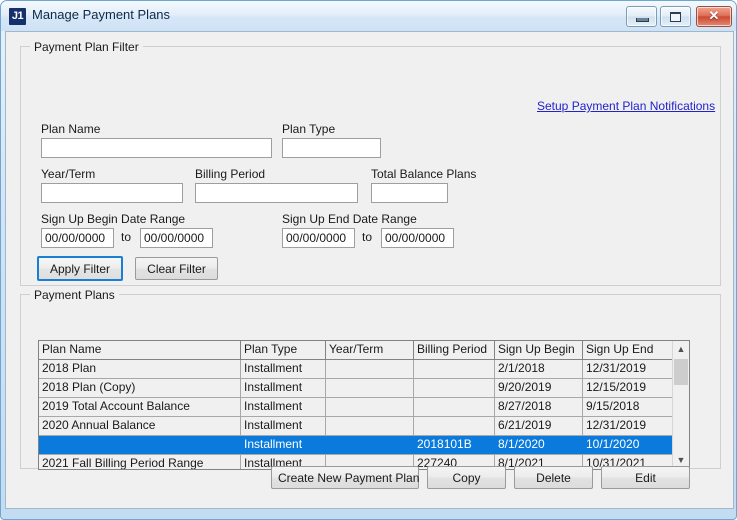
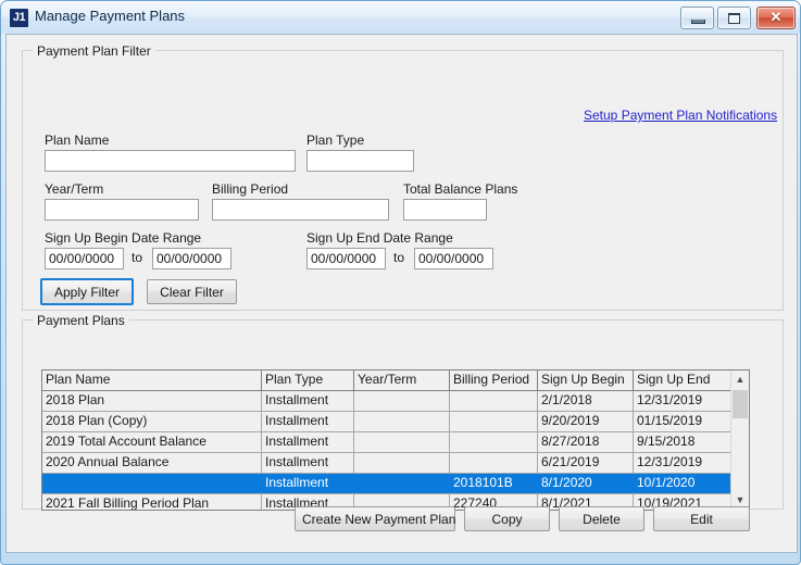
  J1
  Manage Payment Plans
  ✕
  Payment Plan Filter
  Setup Payment Plan Notifications
  Plan Name
  Plan Type
  Year/Term
  Billing Period
  Total Balance Plans
  Sign Up Begin Date Range
  00/00/0000
  to
  00/00/0000
  Sign Up End Date Range
  00/00/0000
  to
  00/00/0000
  Apply Filter
  Clear Filter
  Payment Plans
  Plan Name
  Plan Type
  Year/Term
  Billing Period
  Sign Up Begin
  Sign Up End
  2018 Plan
  Installment
  2/1/2018
  12/31/2019
  2018 Plan (Copy)
  Installment
  9/20/2019
- 12/15/2019
+ 01/15/2019
  2019 Total Account Balance
  Installment
  8/27/2018
  9/15/2018
  2020 Annual Balance
  Installment
  6/21/2019
  12/31/2019
  Installment
  2018101B
  8/1/2020
  10/1/2020
- 2021 Fall Billing Period Range
+ 2021 Fall Billing Period Plan
  Installment
  227240
  8/1/2021
- 10/31/2021
+ 10/19/2021
  ▲
  ▼
  Create New Payment Plan
  Copy
  Delete
  Edit
